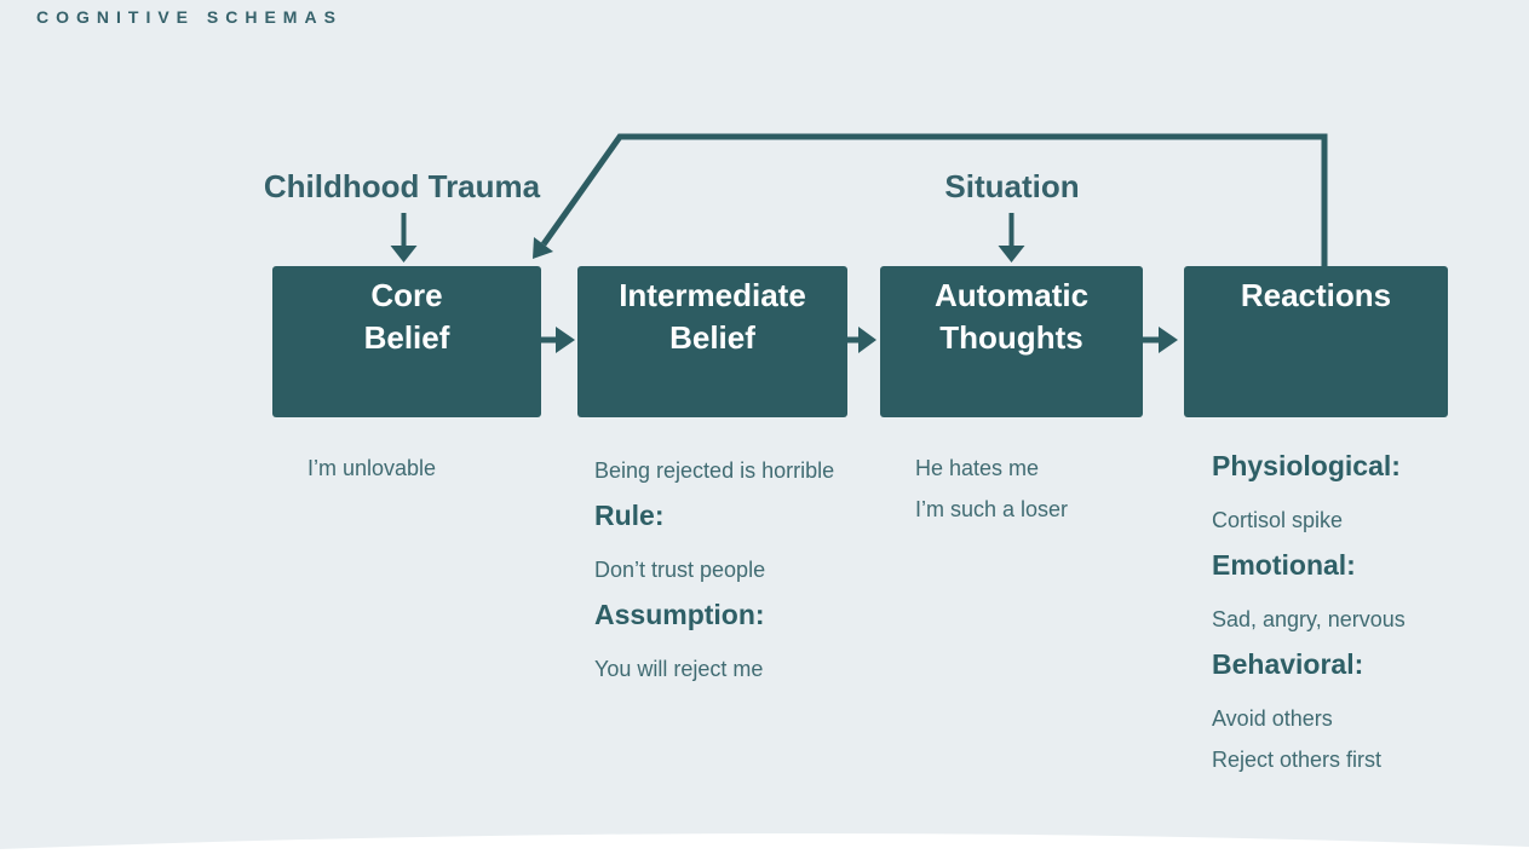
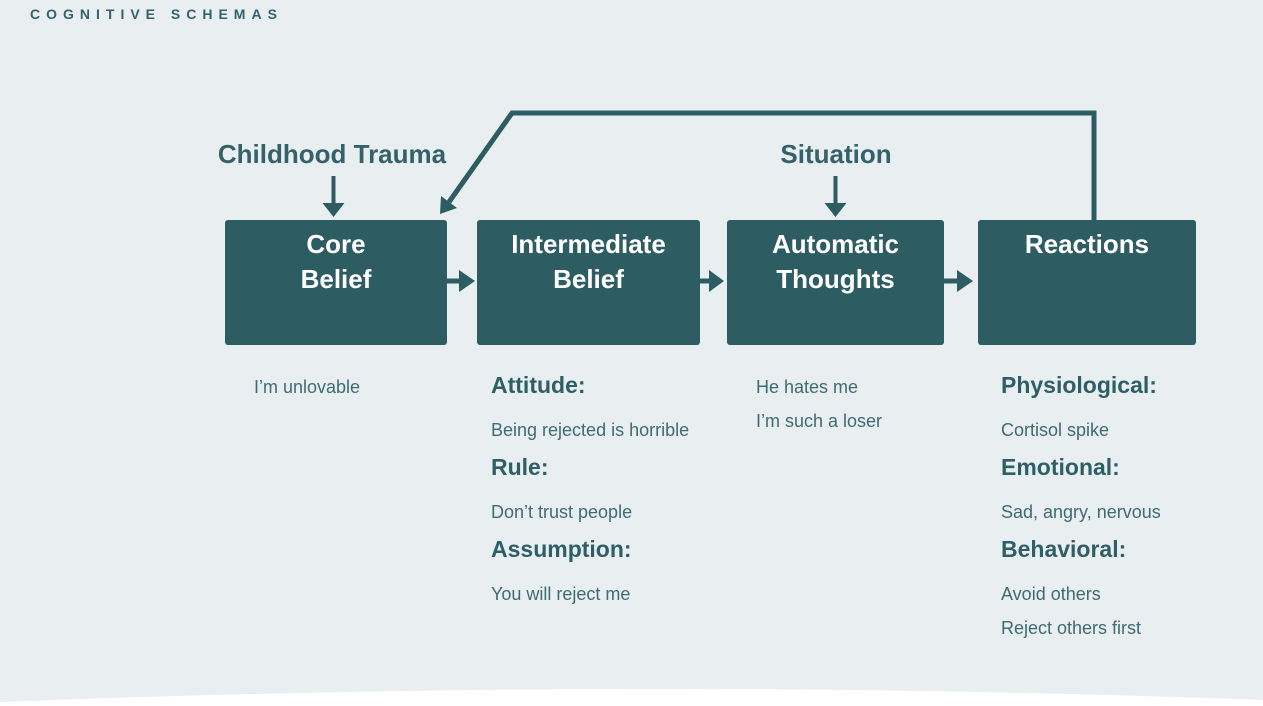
  COGNITIVE SCHEMAS
  Childhood Trauma
  Situation
  Core
  Belief
  Intermediate
  Belief
  Automatic
  Thoughts
  Reactions
  I’m unlovable
+ Attitude:
  Being rejected is horrible
  Rule:
  Don’t trust people
  Assumption:
  You will reject me
  He hates me
  I’m such a loser
  Physiological:
  Cortisol spike
  Emotional:
  Sad, angry, nervous
  Behavioral:
  Avoid others
  Reject others first
